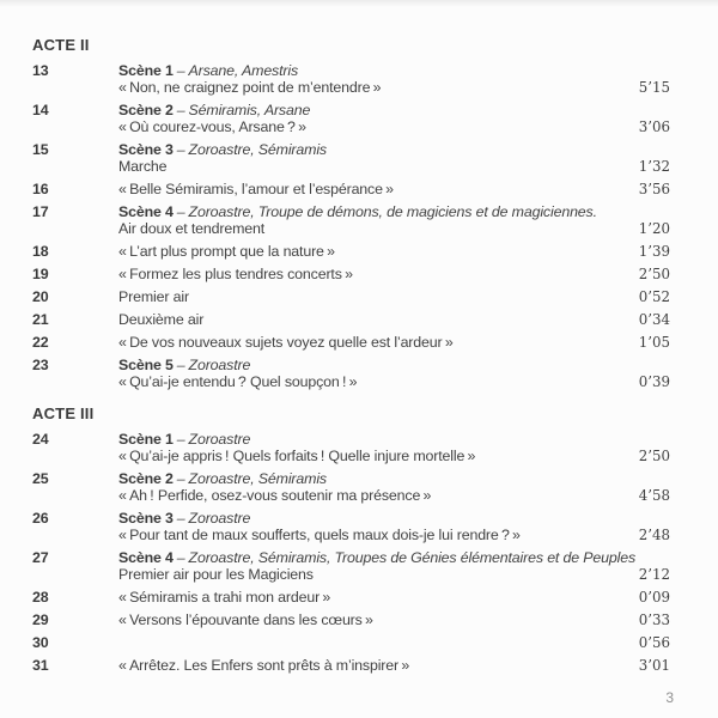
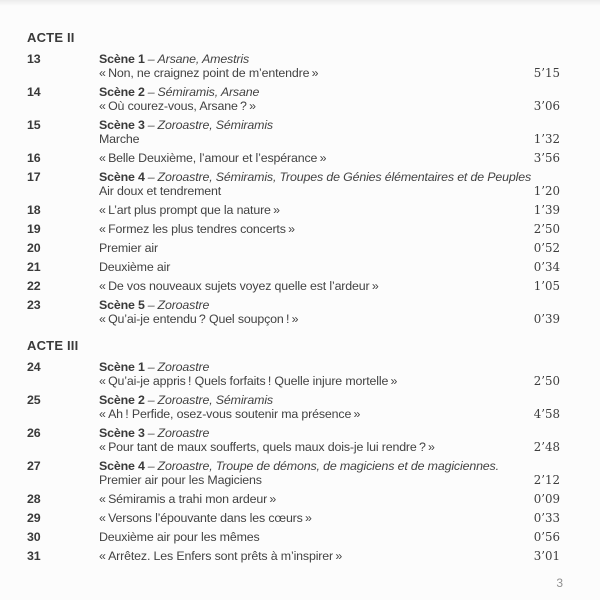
  ACTE II
  13
  Scène 1 – Arsane, Amestris
  « Non, ne craignez point de m’entendre »
  5’15
  14
  Scène 2 – Sémiramis, Arsane
  « Où courez-vous, Arsane ? »
  3’06
  15
  Scène 3 – Zoroastre, Sémiramis
  Marche
  1’32
  16
- « Belle Sémiramis, l’amour et l’espérance »
+ « Belle Deuxième, l’amour et l’espérance »
  3’56
  17
- Scène 4 – Zoroastre, Troupe de démons, de magiciens et de magiciennes.
+ Scène 4 – Zoroastre, Sémiramis, Troupes de Génies élémentaires et de Peuples
  Air doux et tendrement
  1’20
  18
  « L’art plus prompt que la nature »
  1’39
  19
  « Formez les plus tendres concerts »
  2’50
  20
  Premier air
  0’52
  21
  Deuxième air
  0’34
  22
  « De vos nouveaux sujets voyez quelle est l’ardeur »
  1’05
  23
  Scène 5 – Zoroastre
  « Qu’ai-je entendu ? Quel soupçon ! »
  0’39
  ACTE III
  24
  Scène 1 – Zoroastre
  « Qu’ai-je appris ! Quels forfaits ! Quelle injure mortelle »
  2’50
  25
  Scène 2 – Zoroastre, Sémiramis
  « Ah ! Perfide, osez-vous soutenir ma présence »
  4’58
  26
  Scène 3 – Zoroastre
  « Pour tant de maux soufferts, quels maux dois-je lui rendre ? »
  2’48
  27
- Scène 4 – Zoroastre, Sémiramis, Troupes de Génies élémentaires et de Peuples
+ Scène 4 – Zoroastre, Troupe de démons, de magiciens et de magiciennes.
  Premier air pour les Magiciens
  2’12
  28
  « Sémiramis a trahi mon ardeur »
  0’09
  29
  « Versons l’épouvante dans les cœurs »
  0’33
  30
+ Deuxième air pour les mêmes
  0’56
  31
  « Arrêtez. Les Enfers sont prêts à m’inspirer »
  3’01
  3
